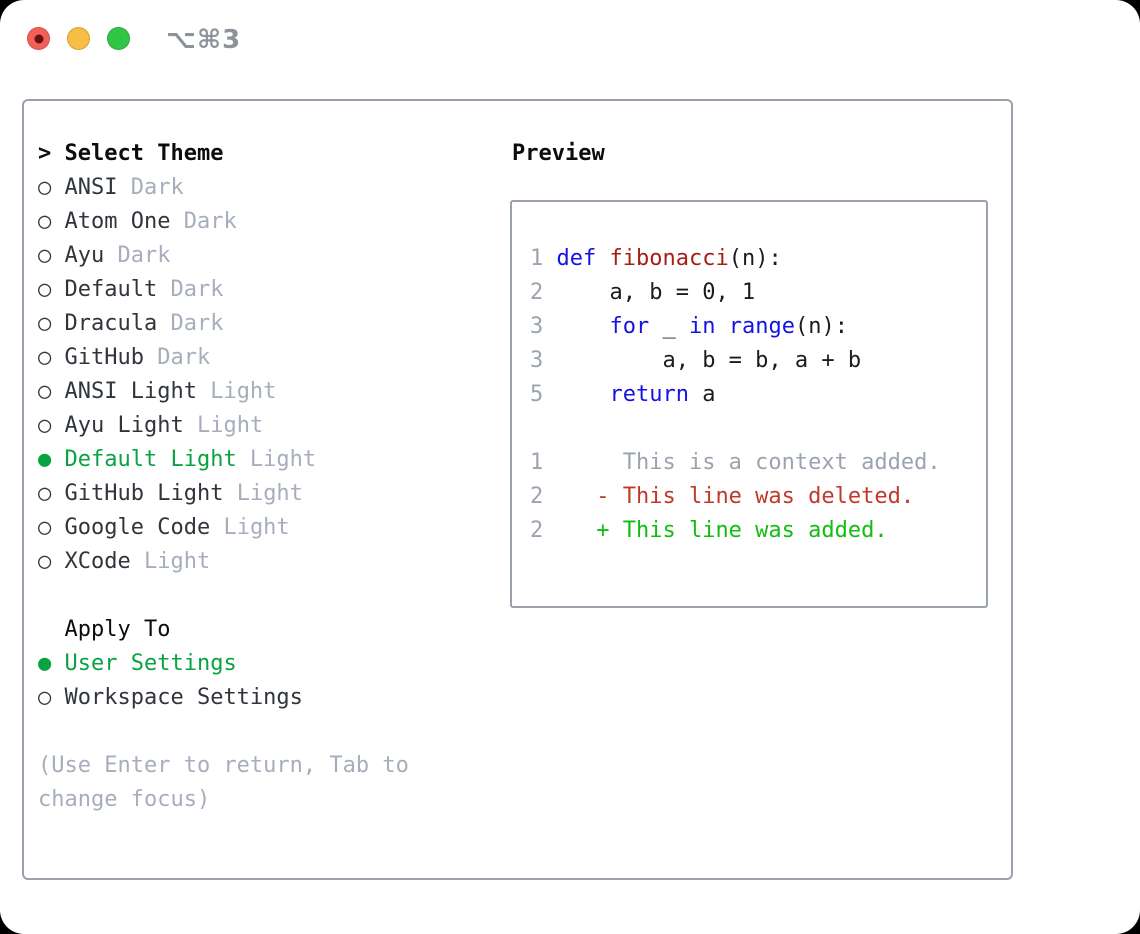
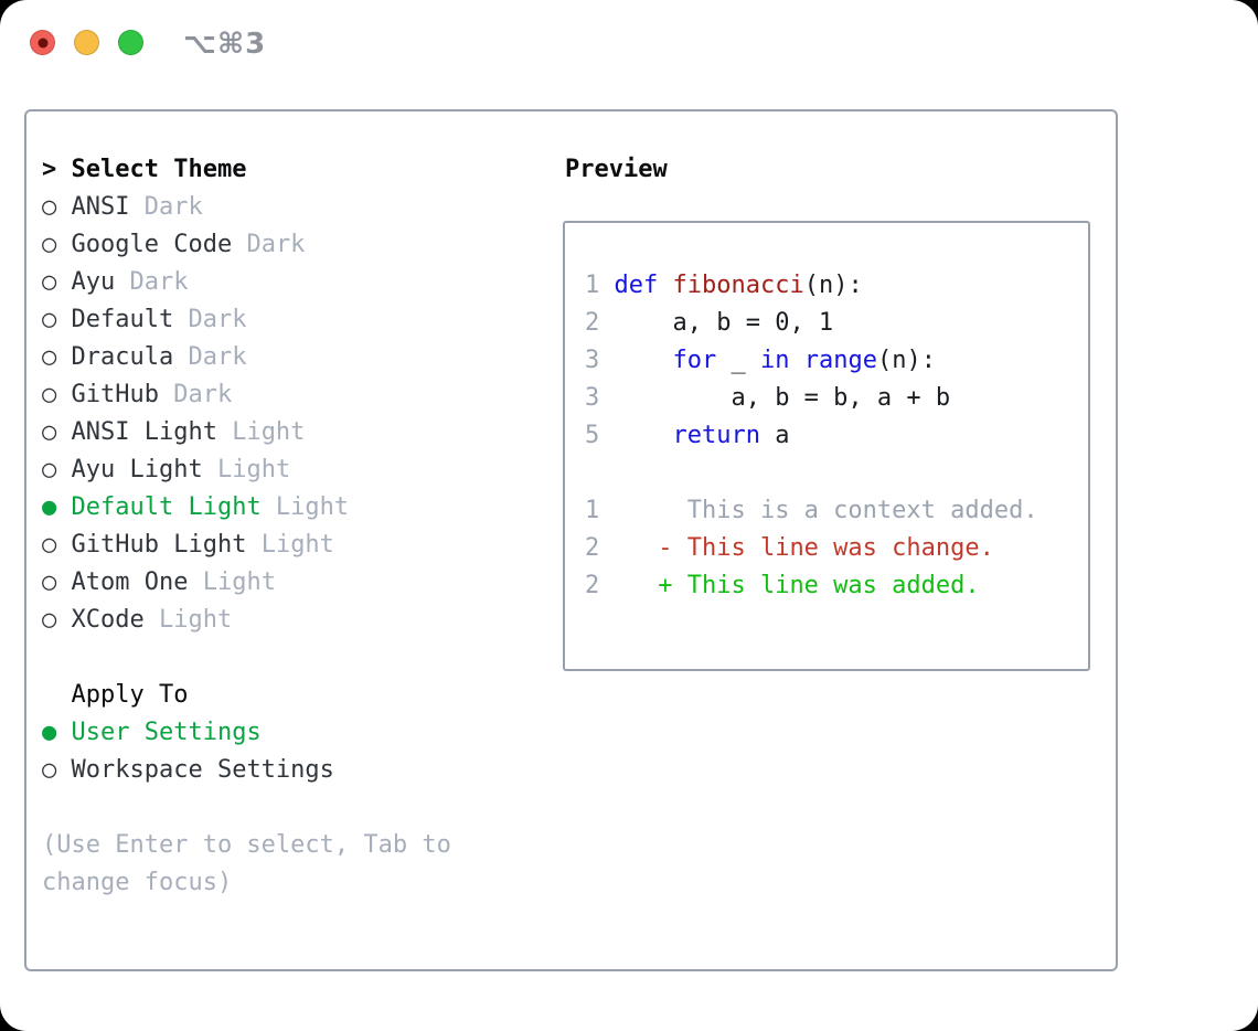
  ⌥⌘3
  > Select Theme
  ○ ANSI Dark
- ○ Atom One Dark
+ ○ Google Code Dark
  ○ Ayu Dark
  ○ Default Dark
  ○ Dracula Dark
  ○ GitHub Dark
  ○ ANSI Light Light
  ○ Ayu Light Light
  ● Default Light Light
  ○ GitHub Light Light
- ○ Google Code Light
+ ○ Atom One Light
  ○ XCode Light
  Apply To
  ● User Settings
  ○ Workspace Settings
- (Use Enter to return, Tab to
+ (Use Enter to select, Tab to
  change focus)
  Preview
  1 def fibonacci(n):
  2 a, b = 0, 1
  3 for _ in range(n):
  3 a, b = b, a + b
  5 return a
  1 This is a context added.
- 2 - This line was deleted.
+ 2 - This line was change.
  2 + This line was added.
